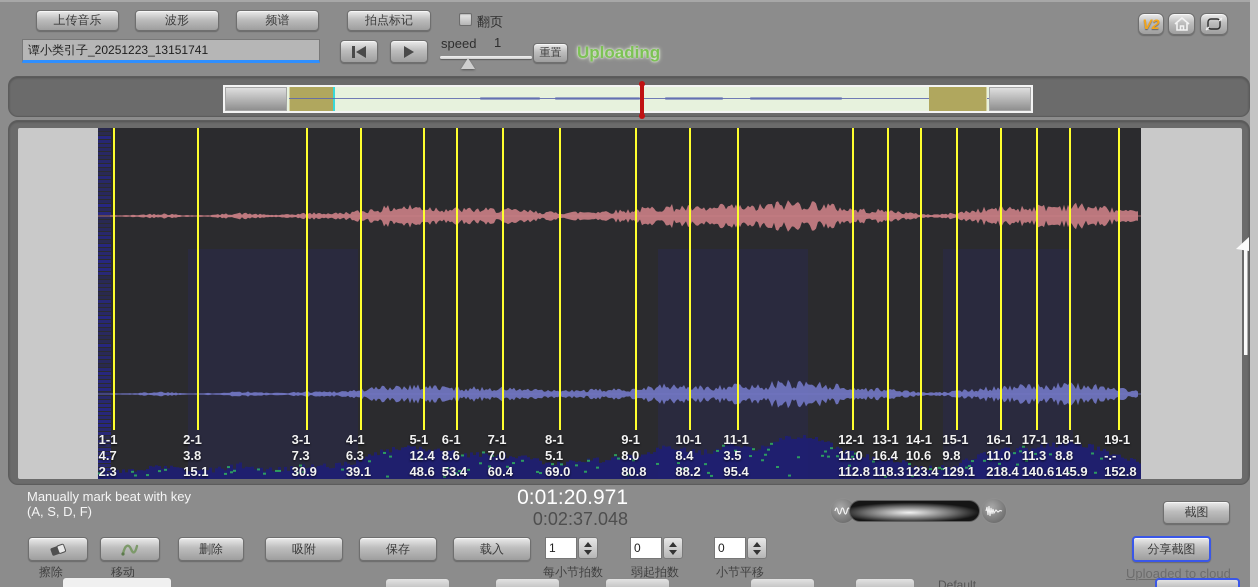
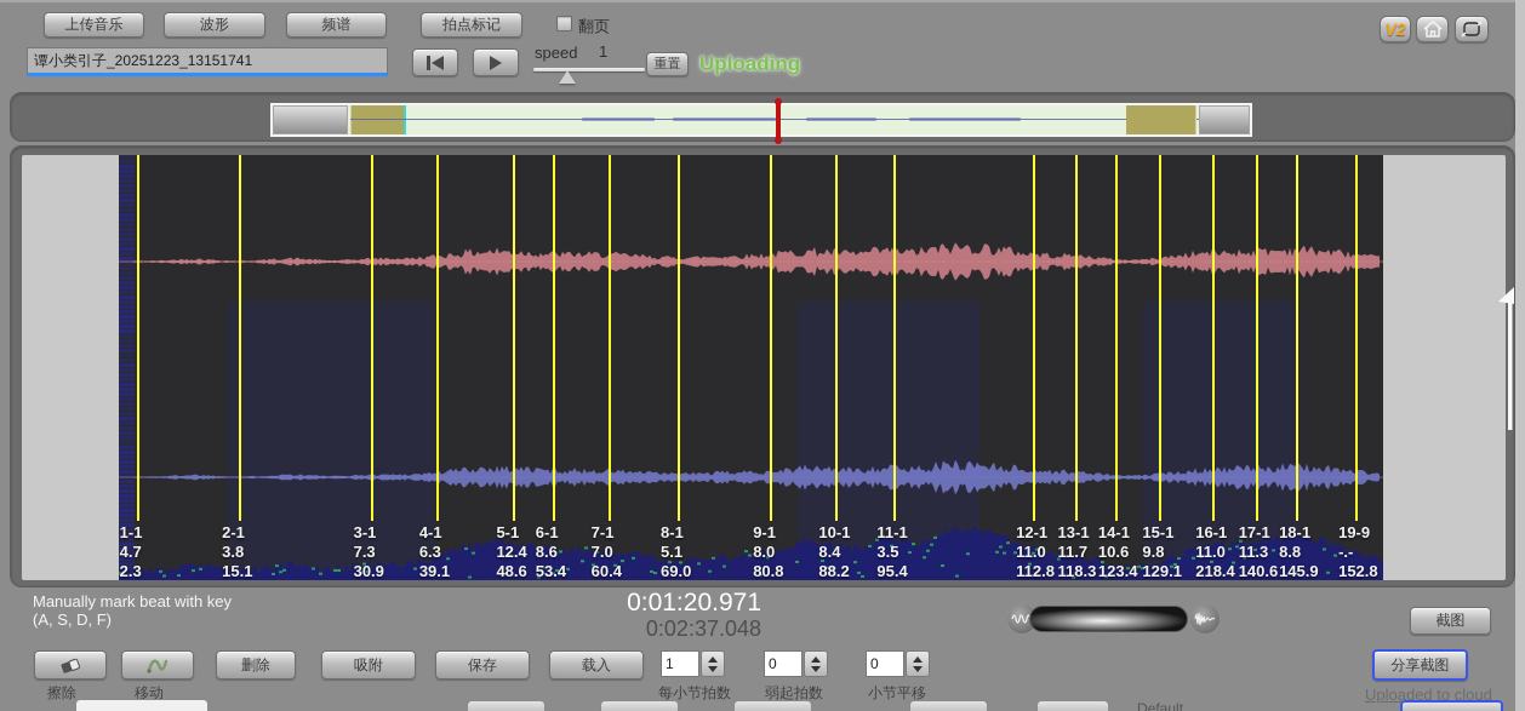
  上传音乐
  波形
  频谱
  拍点标记
  翻页
  谭小类引子_20251223_13151741
  speed
  1
  重置
  Uploading
  V2
  1-1
  4.7
  2.3
  2-1
  3.8
  15.1
  3-1
  7.3
  30.9
  4-1
  6.3
  39.1
  5-1
  12.4
  48.6
  6-1
  8.6
  53.4
  7-1
  7.0
  60.4
  8-1
  5.1
  69.0
  9-1
  8.0
  80.8
  10-1
  8.4
  88.2
  11-1
  3.5
  95.4
  12-1
  11.0
  112.8
  13-1
- 16.4
+ 11.7
  118.3
  14-1
  10.6
  123.4
  15-1
  9.8
  129.1
  16-1
  11.0
  218.4
  17-1
  11.3
  140.6
  18-1
  8.8
  145.9
- 19-1
+ 19-9
  -.-
  152.8
  Manually mark beat with key
  (A, S, D, F)
  0:01:20.971
  0:02:37.048
  截图
  擦除
  移动
  删除
  吸附
  保存
  载入
  1
  每小节拍数
  0
  弱起拍数
  0
  小节平移
  分享截图
  Uploaded to cloud
  Default
